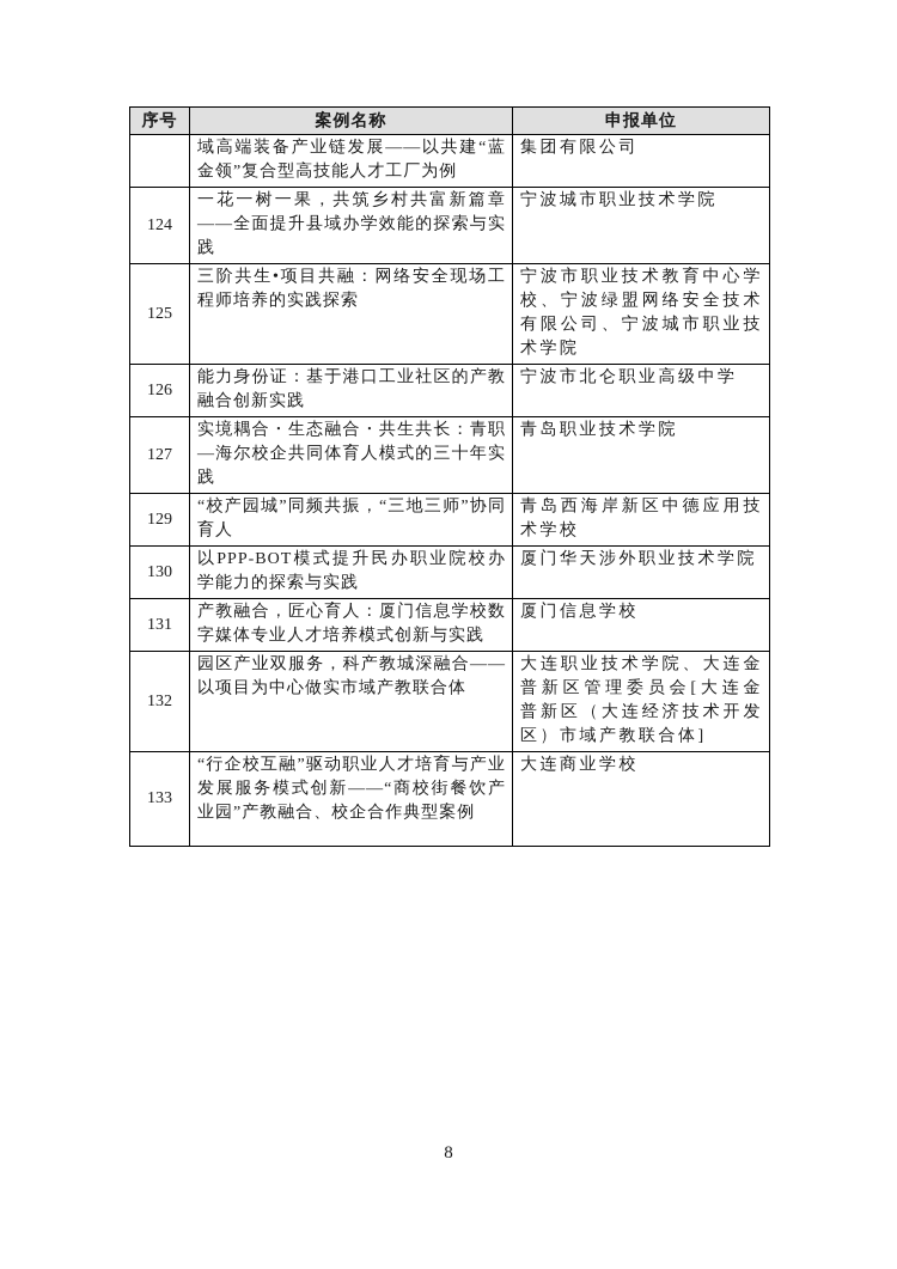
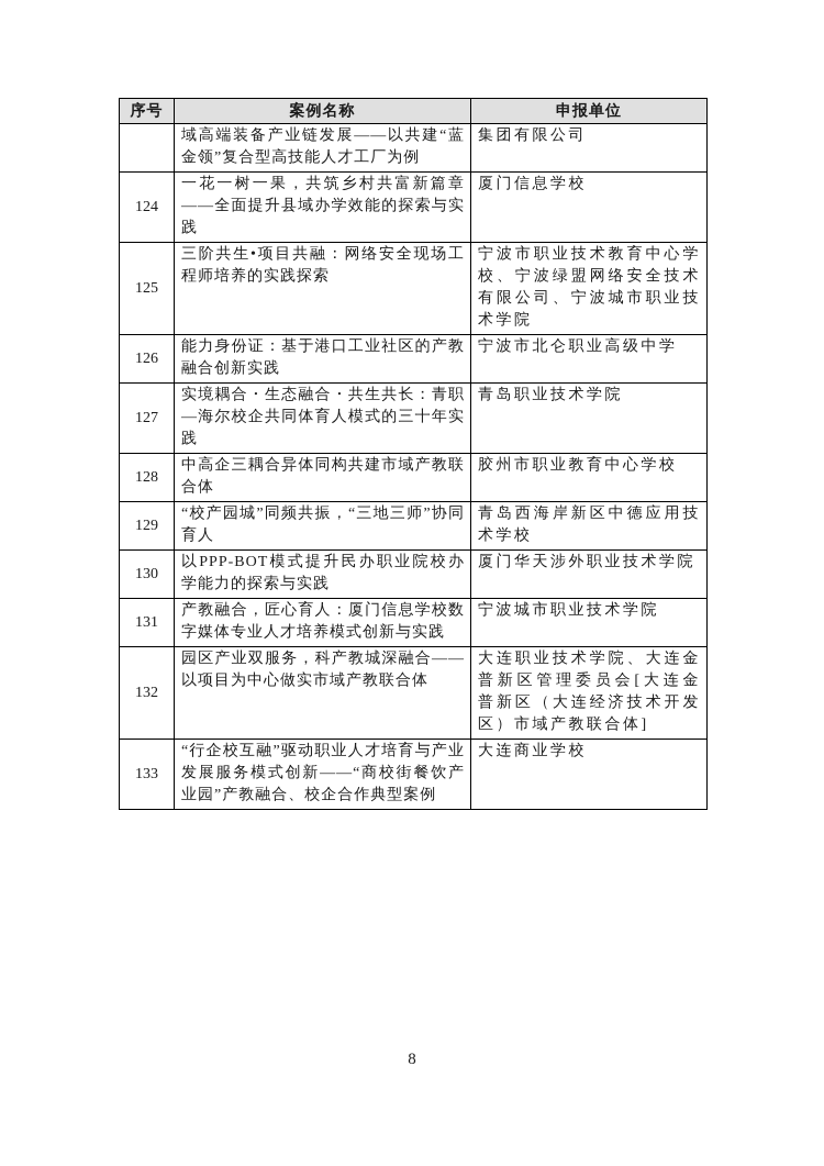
  序号	案例名称	申报单位
  	域高端装备产业链发展——以共建“蓝金领”复合型高技能人才工厂为例	集团有限公司
- 124	一花一树一果，共筑乡村共富新篇章——全面提升县域办学效能的探索与实践	宁波城市职业技术学院
+ 124	一花一树一果，共筑乡村共富新篇章——全面提升县域办学效能的探索与实践	厦门信息学校
  125	三阶共生•项目共融：网络安全现场工程师培养的实践探索	宁波市职业技术教育中心学校、宁波绿盟网络安全技术有限公司、宁波城市职业技术学院
  126	能力身份证：基于港口工业社区的产教融合创新实践	宁波市北仑职业高级中学
  127	实境耦合・生态融合・共生共长：青职—海尔校企共同体育人模式的三十年实践	青岛职业技术学院
+ 128	中高企三耦合异体同构共建市域产教联合体	胶州市职业教育中心学校
  129	“校产园城”同频共振，“三地三师”协同育人	青岛西海岸新区中德应用技术学校
  130	以PPP-BOT模式提升民办职业院校办学能力的探索与实践	厦门华天涉外职业技术学院
- 131	产教融合，匠心育人：厦门信息学校数字媒体专业人才培养模式创新与实践	厦门信息学校
+ 131	产教融合，匠心育人：厦门信息学校数字媒体专业人才培养模式创新与实践	宁波城市职业技术学院
  132	园区产业双服务，科产教城深融合——以项目为中心做实市域产教联合体	大连职业技术学院、大连金普新区管理委员会[大连金普新区（大连经济技术开发区）市域产教联合体]
  133	“行企校互融”驱动职业人才培育与产业发展服务模式创新——“商校街餐饮产业园”产教融合、校企合作典型案例	大连商业学校
  8
